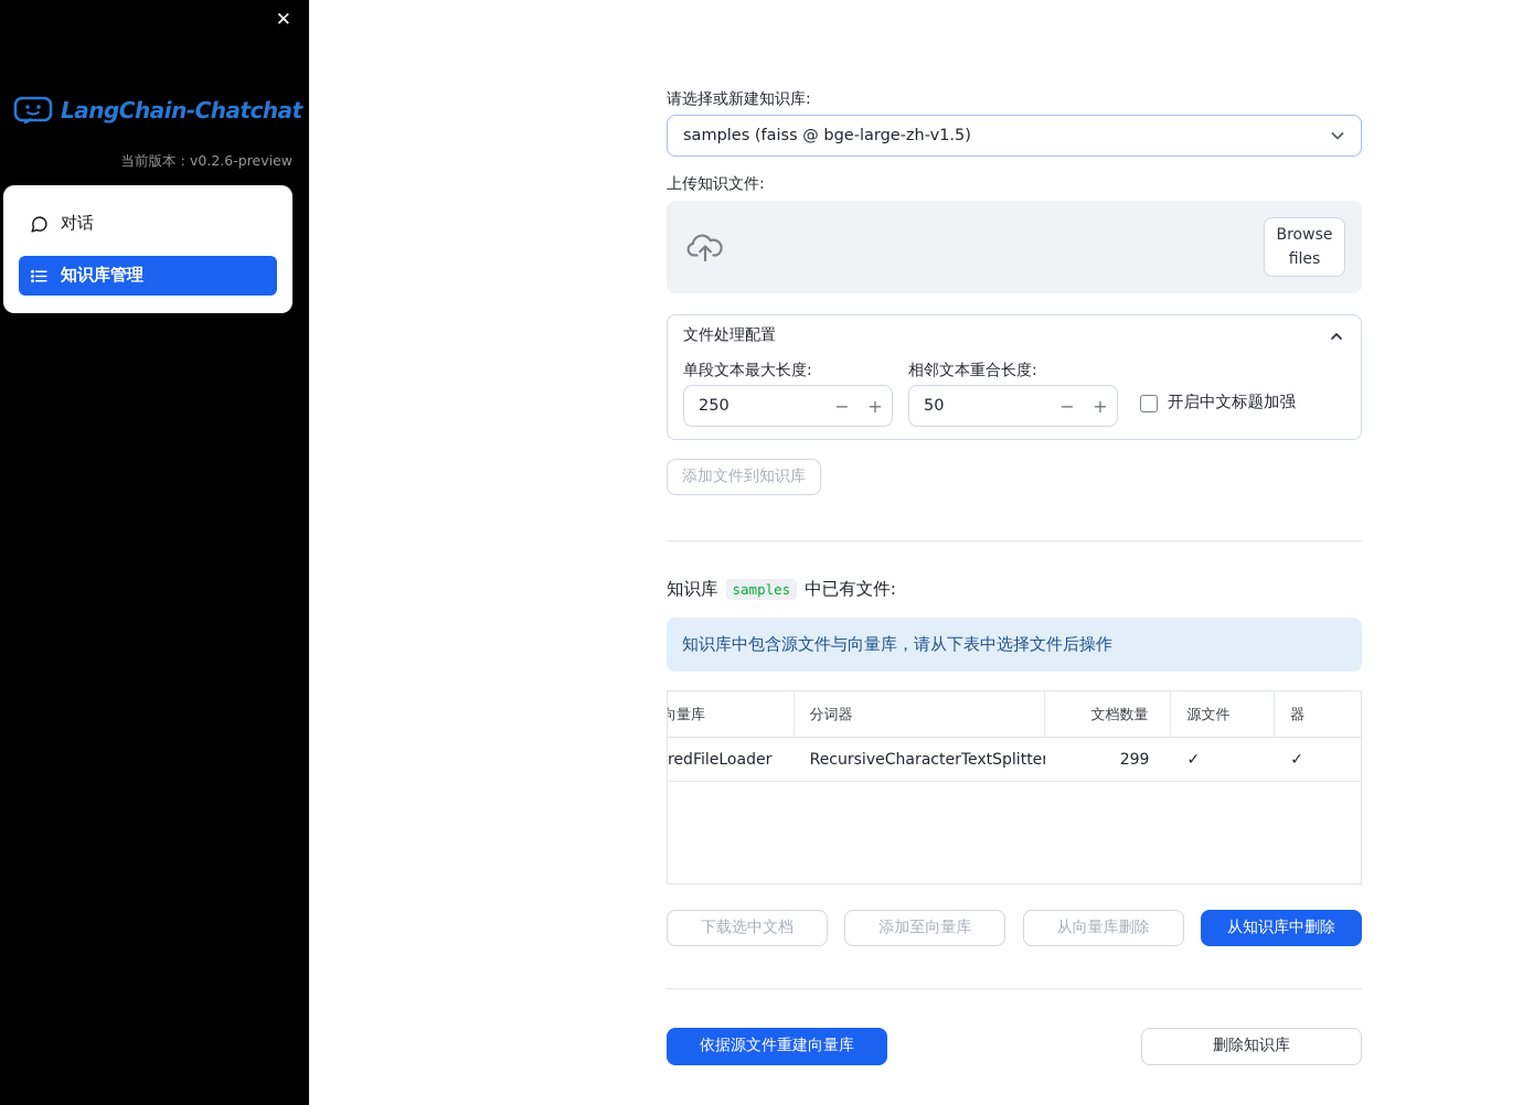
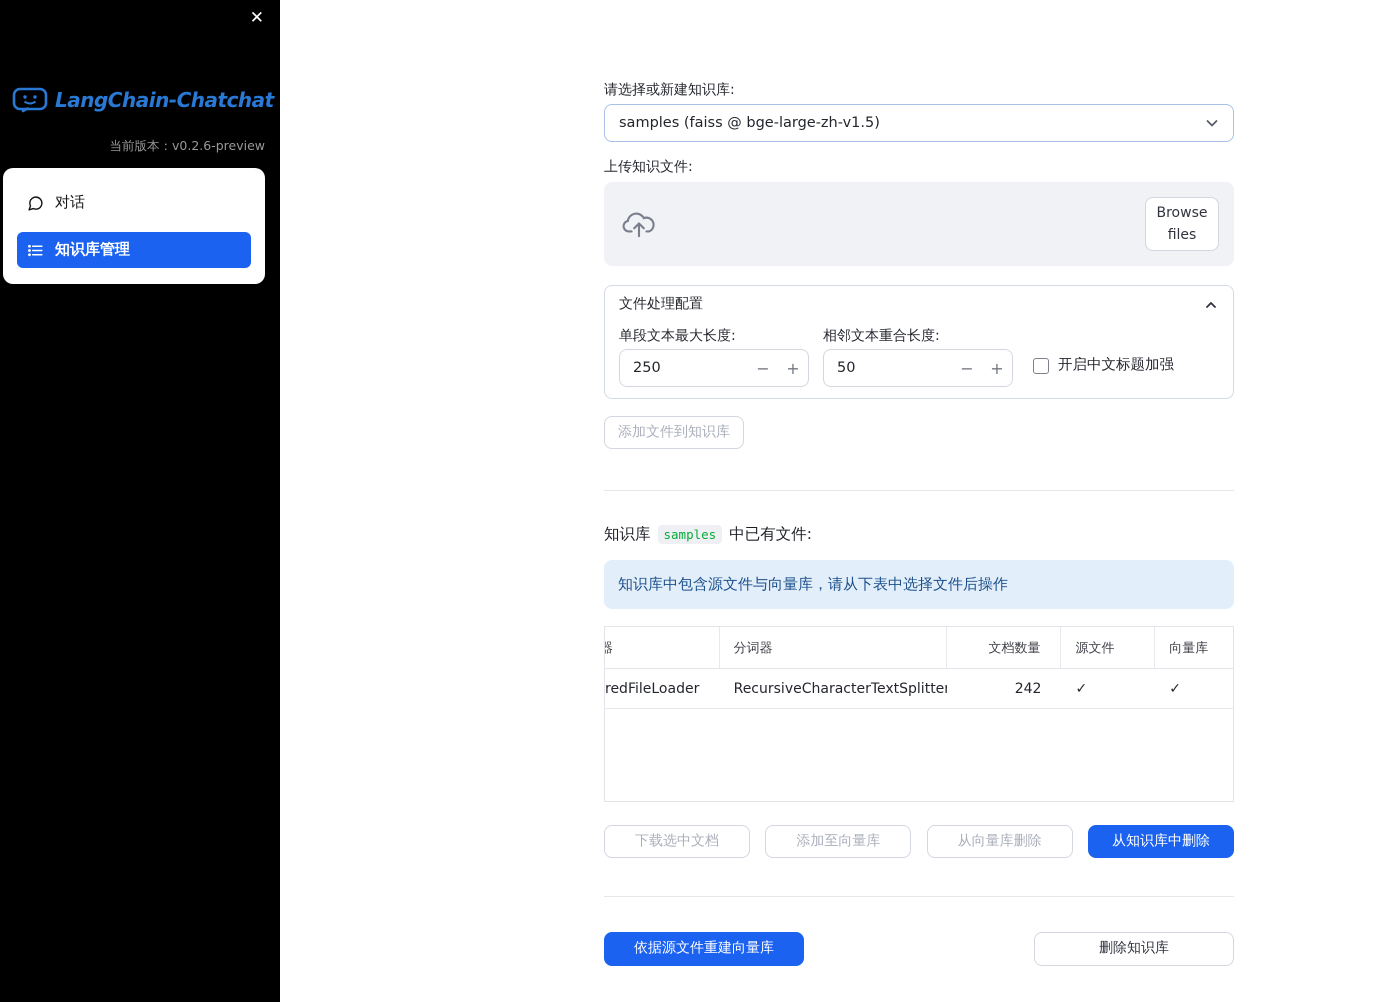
  ✕
  LangChain-Chatchat
  当前版本：v0.2.6-preview
  对话
  知识库管理
  请选择或新建知识库:
  samples (faiss @ bge-large-zh-v1.5)
  上传知识文件:
  Browse files
  文件处理配置
  单段文本最大长度:
  相邻文本重合长度:
  250
  −
  +
  50
  −
  +
  开启中文标题加强
  添加文件到知识库
  知识库
  samples
  中已有文件:
  知识库中包含源文件与向量库，请从下表中选择文件后操作
- 向量库
+ 器
  分词器
  文档数量
  源文件
- 器
+ 向量库
  redFileLoader
  RecursiveCharacterTextSplitte
- 299
+ 242
  ✓
  ✓
  下载选中文档
  添加至向量库
  从向量库删除
  从知识库中删除
  依据源文件重建向量库
  删除知识库
